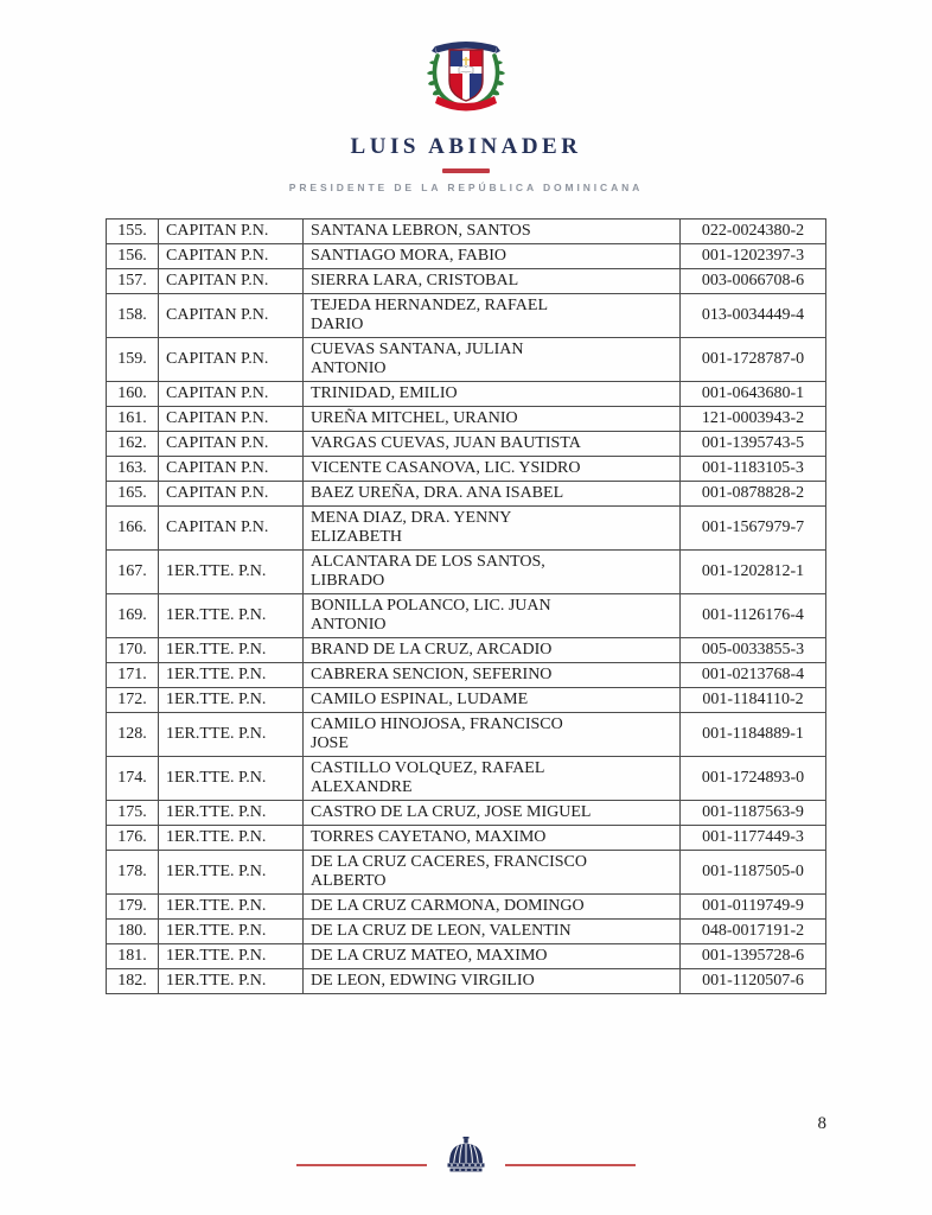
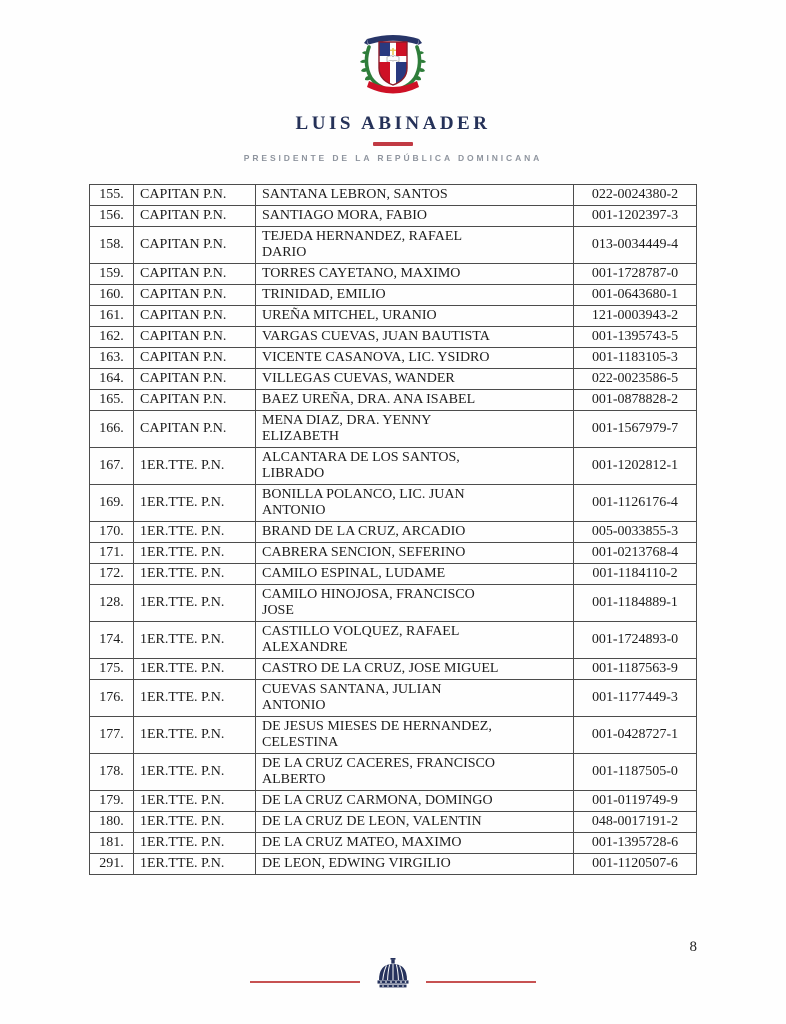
  LUIS ABINADER
  PRESIDENTE DE LA REPÚBLICA DOMINICANA
  155.	CAPITAN P.N.	SANTANA LEBRON, SANTOS	022-0024380-2
  156.	CAPITAN P.N.	SANTIAGO MORA, FABIO	001-1202397-3
- 157.	CAPITAN P.N.	SIERRA LARA, CRISTOBAL	003-0066708-6
  158.	CAPITAN P.N.	TEJEDA HERNANDEZ, RAFAEL DARIO	013-0034449-4
- 159.	CAPITAN P.N.	CUEVAS SANTANA, JULIAN ANTONIO	001-1728787-0
+ 159.	CAPITAN P.N.	TORRES CAYETANO, MAXIMO	001-1728787-0
  160.	CAPITAN P.N.	TRINIDAD, EMILIO	001-0643680-1
  161.	CAPITAN P.N.	UREÑA MITCHEL, URANIO	121-0003943-2
  162.	CAPITAN P.N.	VARGAS CUEVAS, JUAN BAUTISTA	001-1395743-5
  163.	CAPITAN P.N.	VICENTE CASANOVA, LIC. YSIDRO	001-1183105-3
+ 164.	CAPITAN P.N.	VILLEGAS CUEVAS, WANDER	022-0023586-5
  165.	CAPITAN P.N.	BAEZ UREÑA, DRA. ANA ISABEL	001-0878828-2
  166.	CAPITAN P.N.	MENA DIAZ, DRA. YENNY ELIZABETH	001-1567979-7
  167.	1ER.TTE. P.N.	ALCANTARA DE LOS SANTOS, LIBRADO	001-1202812-1
  169.	1ER.TTE. P.N.	BONILLA POLANCO, LIC. JUAN ANTONIO	001-1126176-4
  170.	1ER.TTE. P.N.	BRAND DE LA CRUZ, ARCADIO	005-0033855-3
  171.	1ER.TTE. P.N.	CABRERA SENCION, SEFERINO	001-0213768-4
  172.	1ER.TTE. P.N.	CAMILO ESPINAL, LUDAME	001-1184110-2
  128.	1ER.TTE. P.N.	CAMILO HINOJOSA, FRANCISCO JOSE	001-1184889-1
  174.	1ER.TTE. P.N.	CASTILLO VOLQUEZ, RAFAEL ALEXANDRE	001-1724893-0
  175.	1ER.TTE. P.N.	CASTRO DE LA CRUZ, JOSE MIGUEL	001-1187563-9
- 176.	1ER.TTE. P.N.	TORRES CAYETANO, MAXIMO	001-1177449-3
+ 176.	1ER.TTE. P.N.	CUEVAS SANTANA, JULIAN ANTONIO	001-1177449-3
+ 177.	1ER.TTE. P.N.	DE JESUS MIESES DE HERNANDEZ, CELESTINA	001-0428727-1
  178.	1ER.TTE. P.N.	DE LA CRUZ CACERES, FRANCISCO ALBERTO	001-1187505-0
  179.	1ER.TTE. P.N.	DE LA CRUZ CARMONA, DOMINGO	001-0119749-9
  180.	1ER.TTE. P.N.	DE LA CRUZ DE LEON, VALENTIN	048-0017191-2
  181.	1ER.TTE. P.N.	DE LA CRUZ MATEO, MAXIMO	001-1395728-6
- 182.	1ER.TTE. P.N.	DE LEON, EDWING VIRGILIO	001-1120507-6
+ 291.	1ER.TTE. P.N.	DE LEON, EDWING VIRGILIO	001-1120507-6
  8
